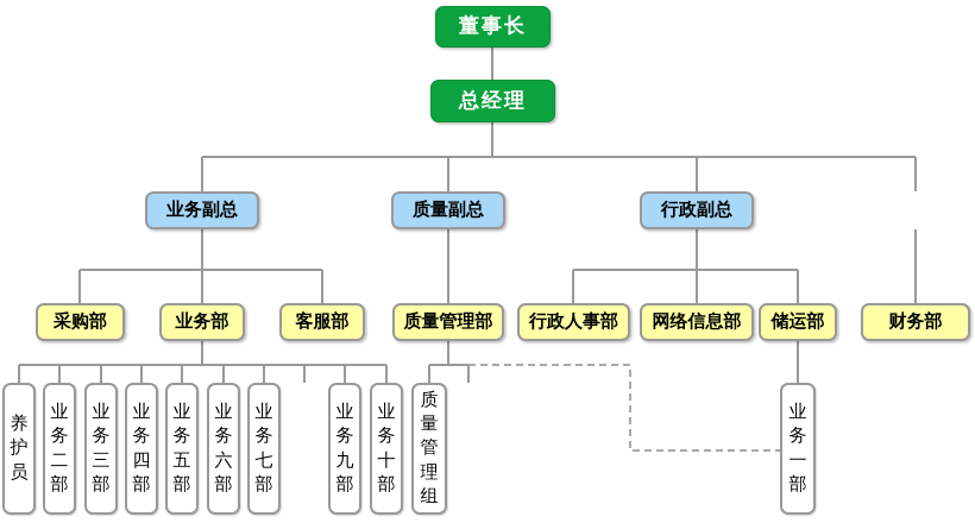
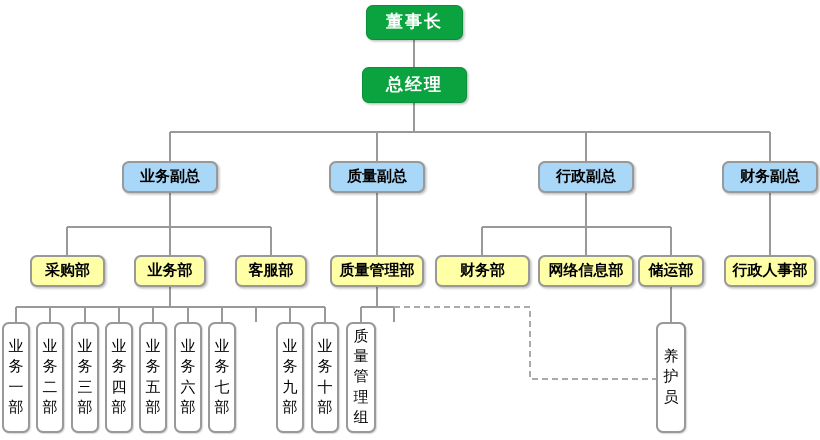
  董事长
  总经理
  业务副总
  质量副总
  行政副总
+ 财务副总
  采购部
  业务部
  客服部
  质量管理部
- 行政人事部
+ 财务部
  网络信息部
  储运部
- 财务部
+ 行政人事部
- 养护员
+ 业务一部
  业务二部
  业务三部
  业务四部
  业务五部
  业务六部
  业务七部
  业务九部
  业务十部
  质量管理组
- 业务一部
+ 养护员
